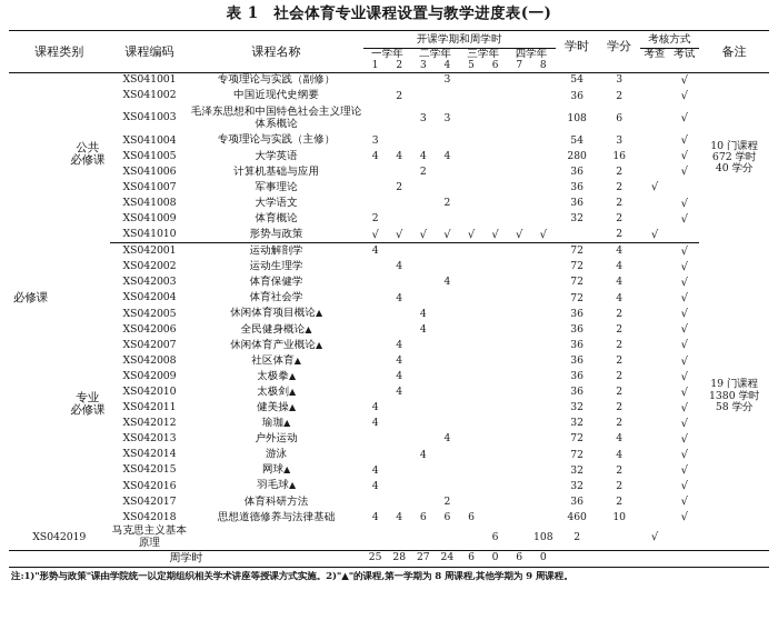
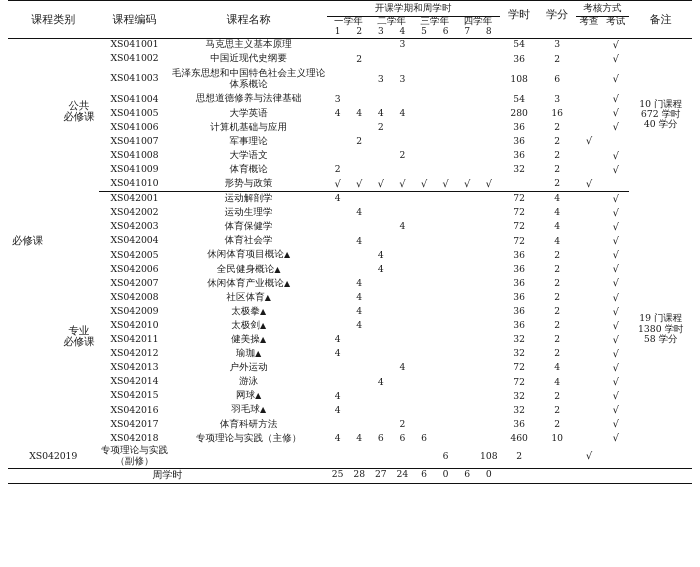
- 表 1 社会体育专业课程设置与教学进度表(一)
  课程类别	课程编码	课程名称	开课学期和周学时	学时	学分	考核方式	备注
  一学年	二学年	三学年	四学年	考查	考试
  1	2	3	4	5	6	7	8
- 必修课公共必修课专业必修课	XS041001	专项理论与实践（副修）				3					54	3		√	10 门课程672 学时40 学分
+ 必修课公共必修课专业必修课	XS041001	马克思主义基本原理				3					54	3		√	10 门课程672 学时40 学分
  XS041002	中国近现代史纲要		2							36	2		√
  XS041003	毛泽东思想和中国特色社会主义理论体系概论			3	3					108	6		√
- XS041004	专项理论与实践（主修）	3								54	3		√
+ XS041004	思想道德修养与法律基础	3								54	3		√
  XS041005	大学英语	4	4	4	4					280	16		√
  XS041006	计算机基础与应用			2						36	2		√
  XS041007	军事理论		2							36	2	√
  XS041008	大学语文				2					36	2		√
  XS041009	体育概论	2								32	2		√
  XS041010	形势与政策	√	√	√	√	√	√	√	√		2	√
  XS042001	运动解剖学	4								72	4		√	19 门课程1380 学时58 学分
  XS042002	运动生理学		4							72	4		√
  XS042003	体育保健学				4					72	4		√
  XS042004	体育社会学		4							72	4		√
  XS042005	休闲体育项目概论▲			4						36	2		√
  XS042006	全民健身概论▲			4						36	2		√
  XS042007	休闲体育产业概论▲		4							36	2		√
  XS042008	社区体育▲		4							36	2		√
  XS042009	太极拳▲		4							36	2		√
  XS042010	太极剑▲		4							36	2		√
  XS042011	健美操▲	4								32	2		√
  XS042012	瑜珈▲	4								32	2		√
  XS042013	户外运动				4					72	4		√
  XS042014	游泳			4						72	4		√
  XS042015	网球▲	4								32	2		√
  XS042016	羽毛球▲	4								32	2		√
  XS042017	体育科研方法				2					36	2		√
- XS042018	思想道德修养与法律基础	4	4	6	6	6				460	10		√
+ XS042018	专项理论与实践（主修）	4	4	6	6	6				460	10		√
- XS042019	马克思主义基本原理							6		108	2		√
+ XS042019	专项理论与实践（副修）							6		108	2		√
  周学时	25	28	27	24	6	0	6	0
- 注:1)"形势与政策"课由学院统一以定期组织相关学术讲座等授课方式实施。2)"▲"的课程,第一学期为 8 周课程,其他学期为 9 周课程。
